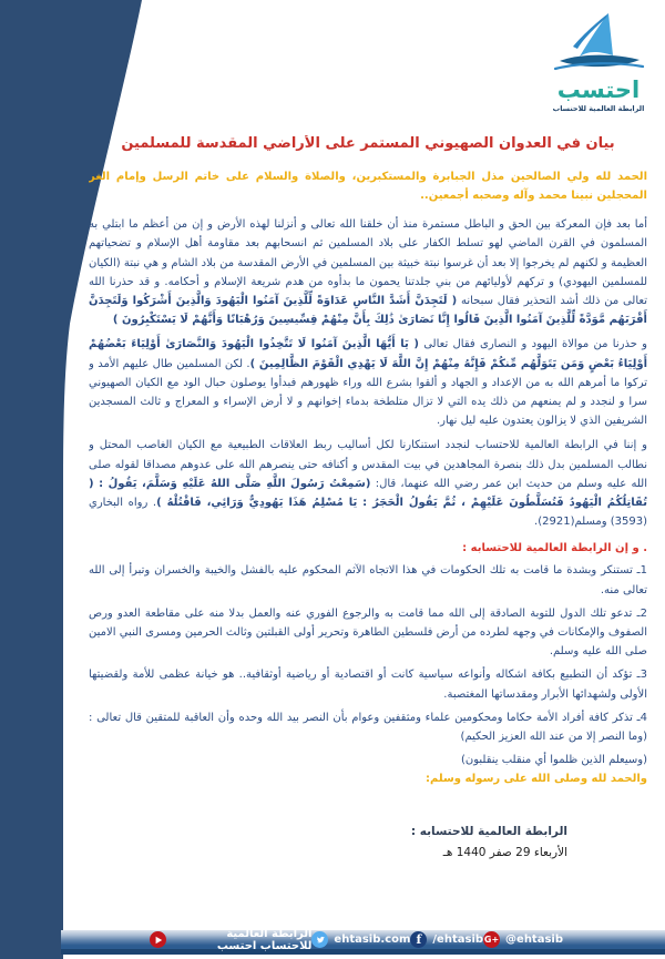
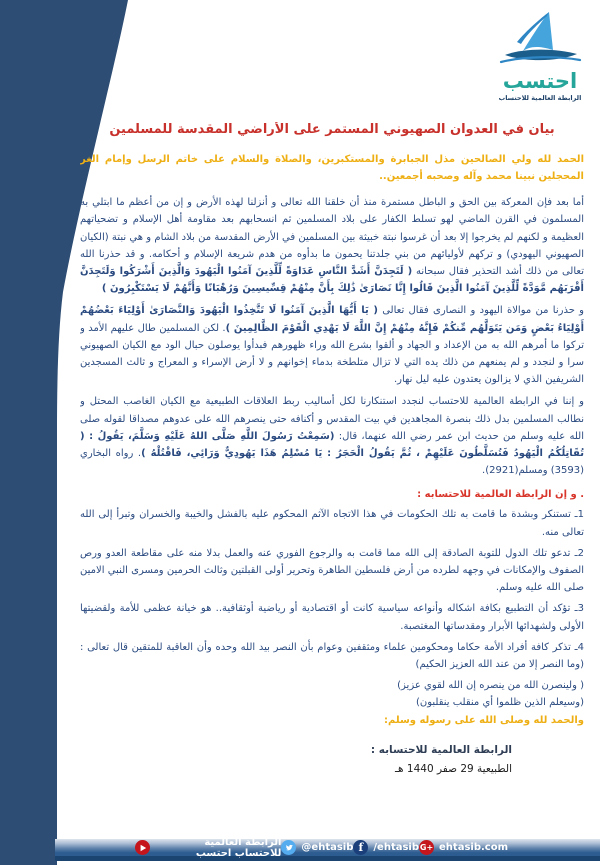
  احتسب
  الرابطة العالمية للاحتساب
  بيان في العدوان الصهيوني المستمر على الأراضي المقدسة للمسلمين
  الحمد لله ولي الصالحين مذل الجبابرة والمستكبرين، والصلاة والسلام على خاتم الرسل وإمام الغر المحجلين نبينا محمد وآله وصحبه أجمعين..
- أما بعد فإن المعركة بين الحق و الباطل مستمرة منذ أن خلقنا الله تعالى و أنزلنا لهذه الأرض و إن من أعظم ما ابتلي به المسلمون في القرن الماضي لهو تسلط الكفار على بلاد المسلمين ثم انسحابهم بعد مقاومة أهل الإسلام و تضحياتهم العظيمة و لكنهم لم يخرجوا إلا بعد أن غرسوا نبتة خبيثة بين المسلمين في الأرض المقدسة من بلاد الشام و هي نبتة (الكيان للمسلمين اليهودي) و تركهم لأوليائهم من بني جلدتنا يحمون ما بدأوه من هدم شريعة الإسلام و أحكامه. و قد حذرنا الله تعالى من ذلك أشد التحذير فقال سبحانه ( لَتَجِدَنَّ أَشَدَّ النَّاسِ عَدَاوَةً لِّلَّذِينَ آمَنُوا الْيَهُودَ وَالَّذِينَ أَشْرَكُوا وَلَتَجِدَنَّ أَقْرَبَهُم مَّوَدَّةً لِّلَّذِينَ آمَنُوا الَّذِينَ قَالُوا إِنَّا نَصَارَىٰ ذَٰلِكَ بِأَنَّ مِنْهُمْ قِسِّيسِينَ وَرُهْبَانًا وَأَنَّهُمْ لَا يَسْتَكْبِرُونَ )
+ أما بعد فإن المعركة بين الحق و الباطل مستمرة منذ أن خلقنا الله تعالى و أنزلنا لهذه الأرض و إن من أعظم ما ابتلي به المسلمون في القرن الماضي لهو تسلط الكفار على بلاد المسلمين ثم انسحابهم بعد مقاومة أهل الإسلام و تضحياتهم العظيمة و لكنهم لم يخرجوا إلا بعد أن غرسوا نبتة خبيثة بين المسلمين في الأرض المقدسة من بلاد الشام و هي نبتة (الكيان الصهيوني اليهودي) و تركهم لأوليائهم من بني جلدتنا يحمون ما بدأوه من هدم شريعة الإسلام و أحكامه. و قد حذرنا الله تعالى من ذلك أشد التحذير فقال سبحانه ( لَتَجِدَنَّ أَشَدَّ النَّاسِ عَدَاوَةً لِّلَّذِينَ آمَنُوا الْيَهُودَ وَالَّذِينَ أَشْرَكُوا وَلَتَجِدَنَّ أَقْرَبَهُم مَّوَدَّةً لِّلَّذِينَ آمَنُوا الَّذِينَ قَالُوا إِنَّا نَصَارَىٰ ذَٰلِكَ بِأَنَّ مِنْهُمْ قِسِّيسِينَ وَرُهْبَانًا وَأَنَّهُمْ لَا يَسْتَكْبِرُونَ )
  و حذرنا من موالاة اليهود و النصارى فقال تعالى ( يَا أَيُّهَا الَّذِينَ آمَنُوا لَا تَتَّخِذُوا الْيَهُودَ وَالنَّصَارَىٰ أَوْلِيَاءَ بَعْضُهُمْ أَوْلِيَاءُ بَعْضٍ وَمَن يَتَوَلَّهُم مِّنكُمْ فَإِنَّهُ مِنْهُمْ إِنَّ اللَّهَ لَا يَهْدِي الْقَوْمَ الظَّالِمِينَ ). لكن المسلمين طال عليهم الأمد و تركوا ما أمرهم الله به من الإعداد و الجهاد و ألقوا بشرع الله وراء ظهورهم فبدأوا يوصلون حبال الود مع الكيان الصهيوني سرا و لنجدد و لم يمنعهم من ذلك يده التي لا تزال متلطخة بدماء إخوانهم و لا أرض الإسراء و المعراج و ثالث المسجدين الشريفين الذي لا يزالون يعتدون عليه ليل نهار.
  و إننا في الرابطة العالمية للاحتساب لنجدد استنكارنا لكل أساليب ربط العلاقات الطبيعية مع الكيان الغاصب المحتل و نطالب المسلمين بدل ذلك بنصرة المجاهدين في بيت المقدس و أكنافه حتى ينصرهم الله على عدوهم مصداقا لقوله صلى الله عليه وسلم من حديث ابن عمر رضي الله عنهما، قال: (سَمِعْتُ رَسُولَ اللَّهِ صَلَّى اللهُ عَلَيْهِ وَسَلَّمَ، يَقُولُ : ( تُقَاتِلُكُمُ الْيَهُودُ فَتُسَلَّطُونَ عَلَيْهِمْ ، ثُمَّ يَقُولُ الْحَجَرُ : يَا مُسْلِمُ هَذَا يَهُودِيٌّ وَرَائِي، فَاقْتُلْهُ ). رواه البخاري (3593) ومسلم(2921).
  . و إن الرابطة العالمية للاحتسابه :
  1ـ تستنكر وبشدة ما قامت به تلك الحكومات في هذا الاتجاه الآثم المحكوم عليه بالفشل والخيبة والخسران وتبرأ إلى الله تعالى منه.
  2ـ تدعو تلك الدول للتوبة الصادقة إلى الله مما قامت به والرجوع الفوري عنه والعمل بدلا منه على مقاطعة العدو ورص الصفوف والإمكانات في وجهه لطرده من أرض فلسطين الطاهرة وتحرير أولى القبلتين وثالث الحرمين ومسرى النبي الامين صلى الله عليه وسلم.
  3ـ تؤكد أن التطبيع بكافة اشكاله وأنواعه سياسية كانت أو اقتصادية أو رياضية أوثقافية.. هو خيانة عظمى للأمة ولقضيتها الأولى ولشهدائها الأبرار ومقدساتها المغتصبة.
  4ـ تذكر كافة أفراد الأمة حكاما ومحكومين علماء ومثقفين وعوام بأن النصر بيد الله وحده وأن العاقبة للمتقين قال تعالى : (وما النصر إلا من عند الله العزيز الحكيم)
+ ( ولينصرن الله من ينصره إن الله لقوي عزيز)
  (وسيعلم الذين ظلموا أي منقلب ينقلبون)
  والحمد لله وصلى الله على رسوله وسلم:
  الرابطة العالمية للاحتسابه :
- الأربعاء 29 صفر 1440 هـ
+ الطبيعية 29 صفر 1440 هـ
  الرابطة العالمية للاحتساب احتسب
- ehtasib.com
+ @ehtasib
  f
  /ehtasib
  G+
- @ehtasib
+ ehtasib.com
